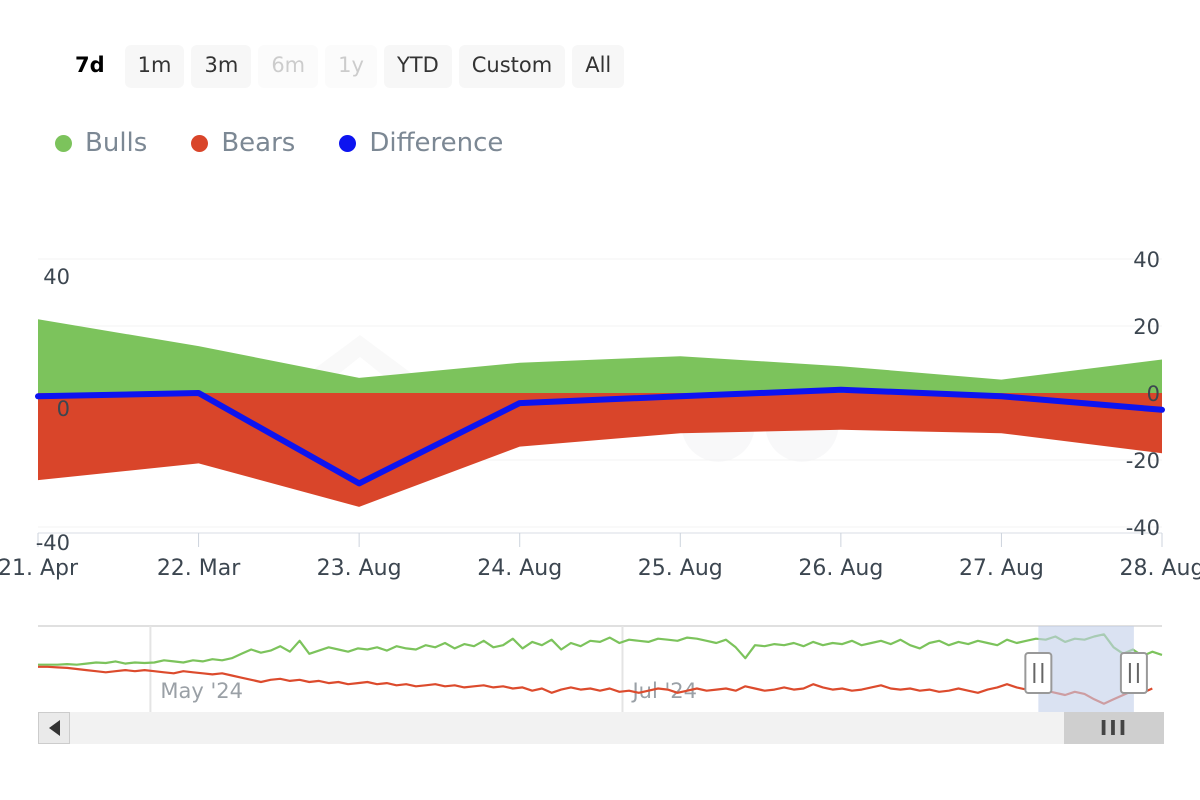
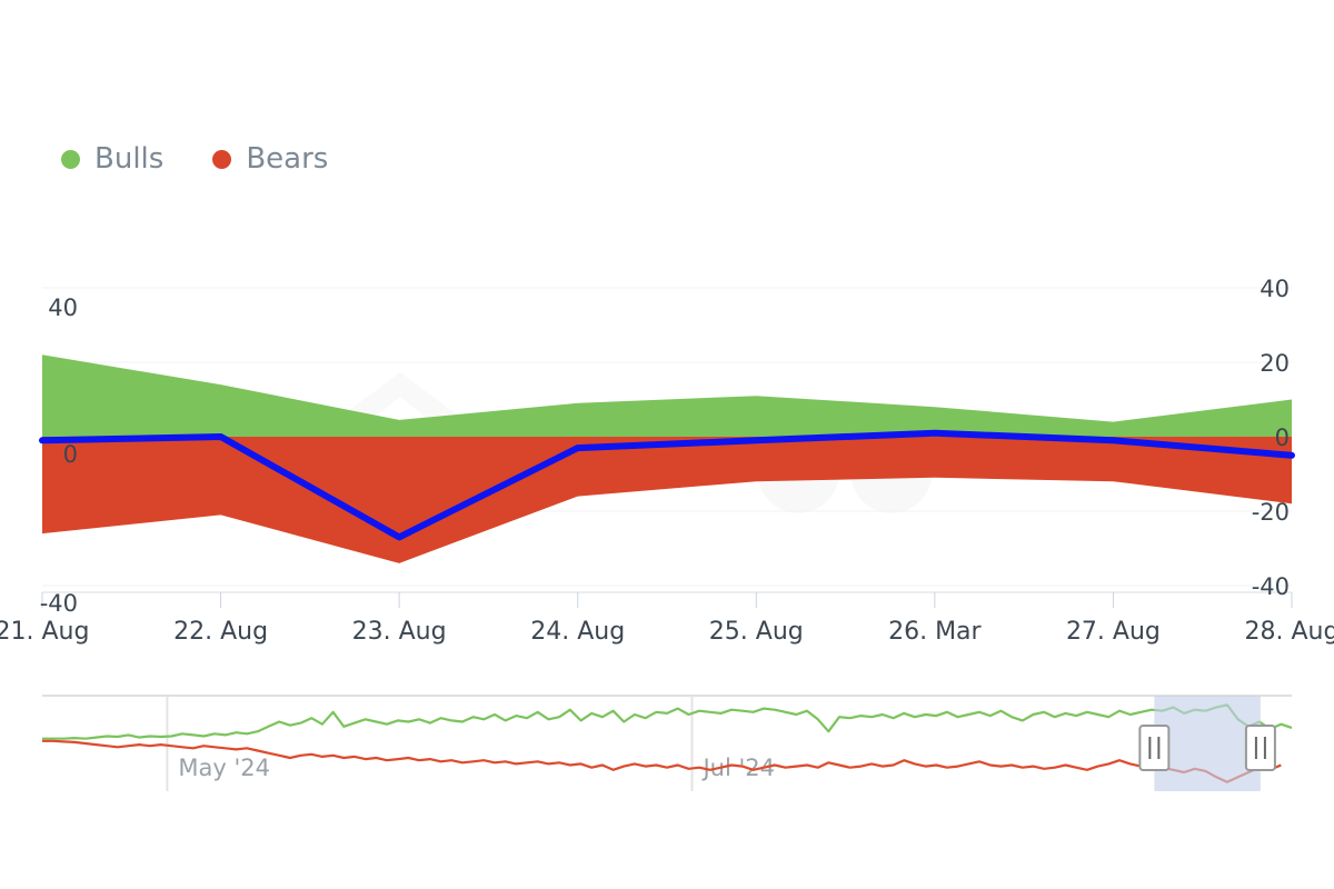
- 7d
- 1m
- 3m
- 6m
- 1y
- YTD
- Custom
- All
  Bulls
  Bears
- Difference
- 21. Apr
+ 21. Aug
- 22. Mar
+ 22. Aug
  23. Aug
  24. Aug
  25. Aug
- 26. Aug
+ 26. Mar
  27. Aug
  28. Aug
  40
  0
  -40
  40
  20
  0
  -20
  -40
  May '24
- III
